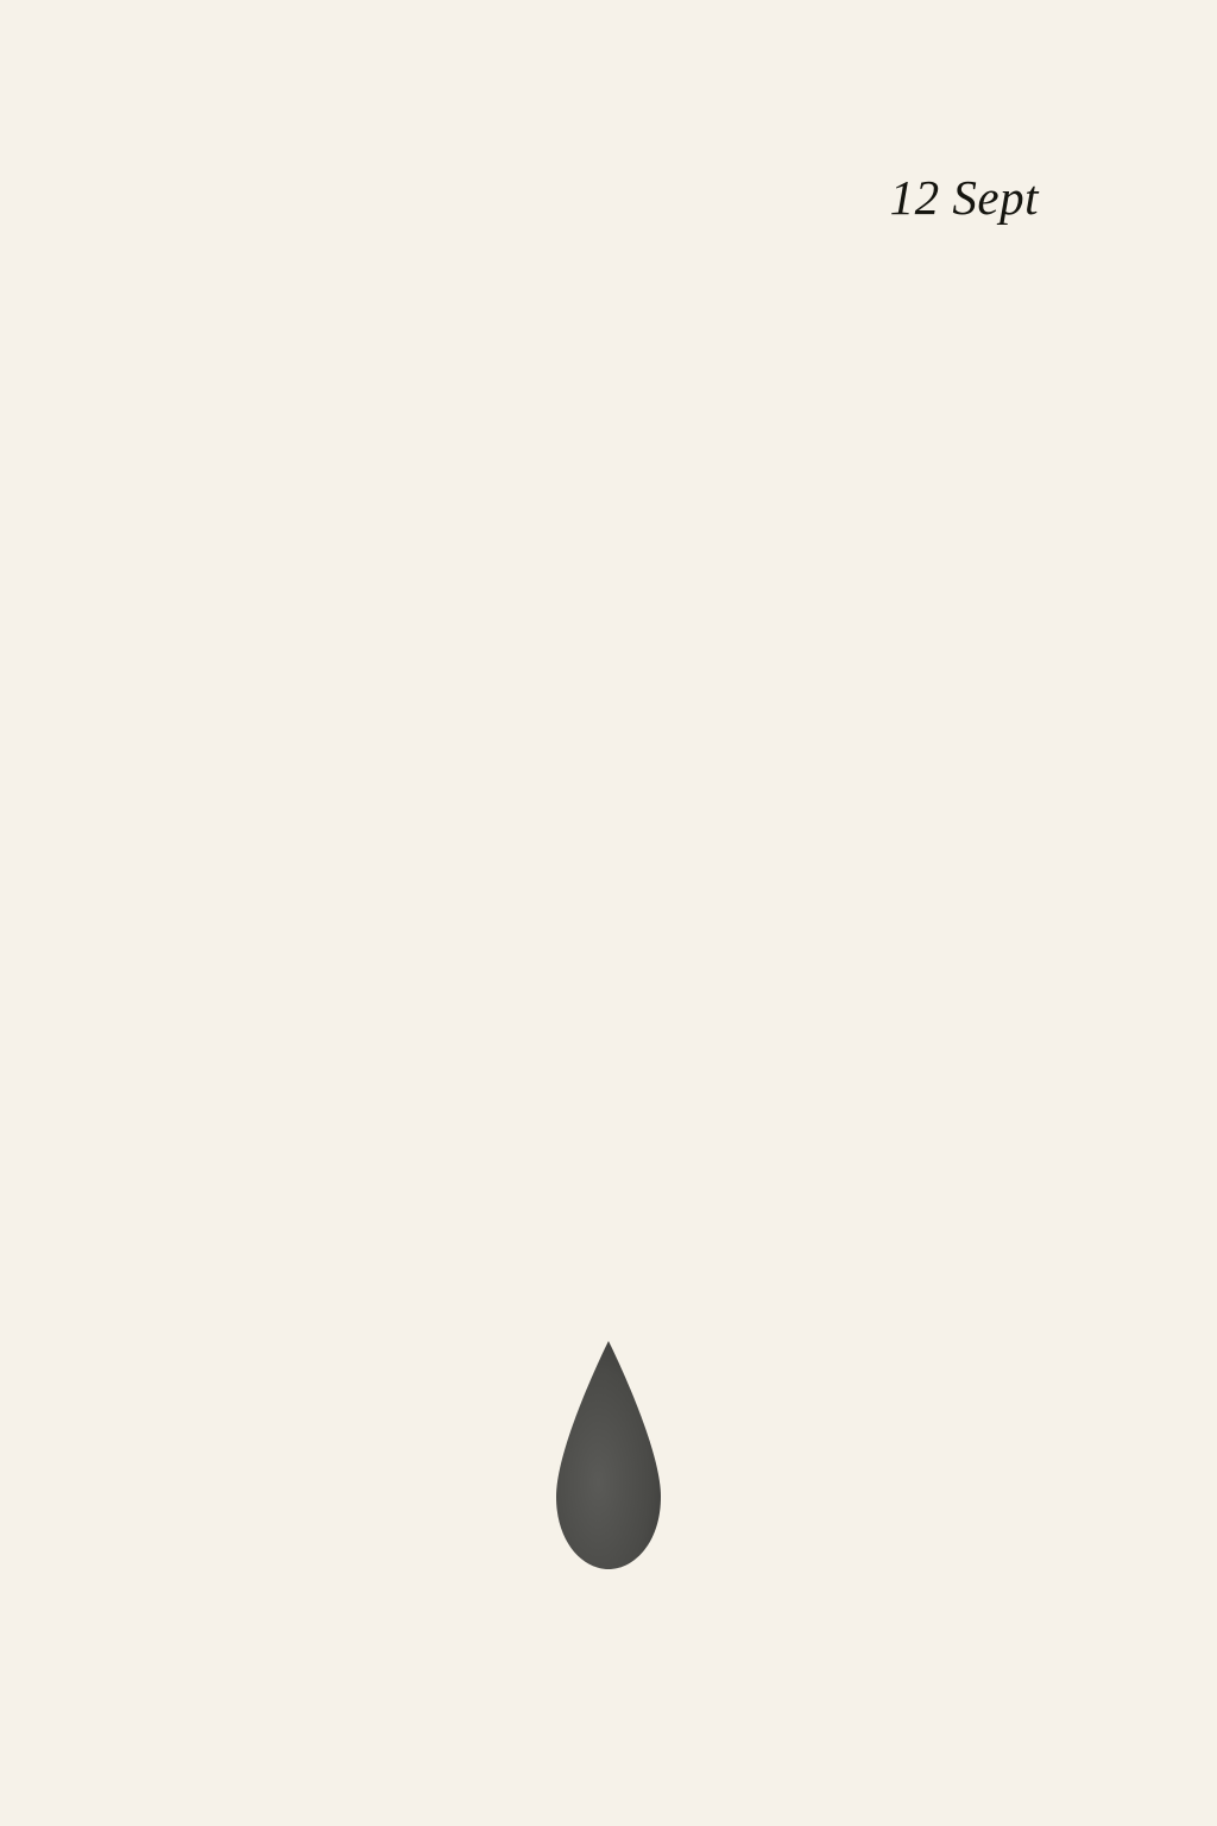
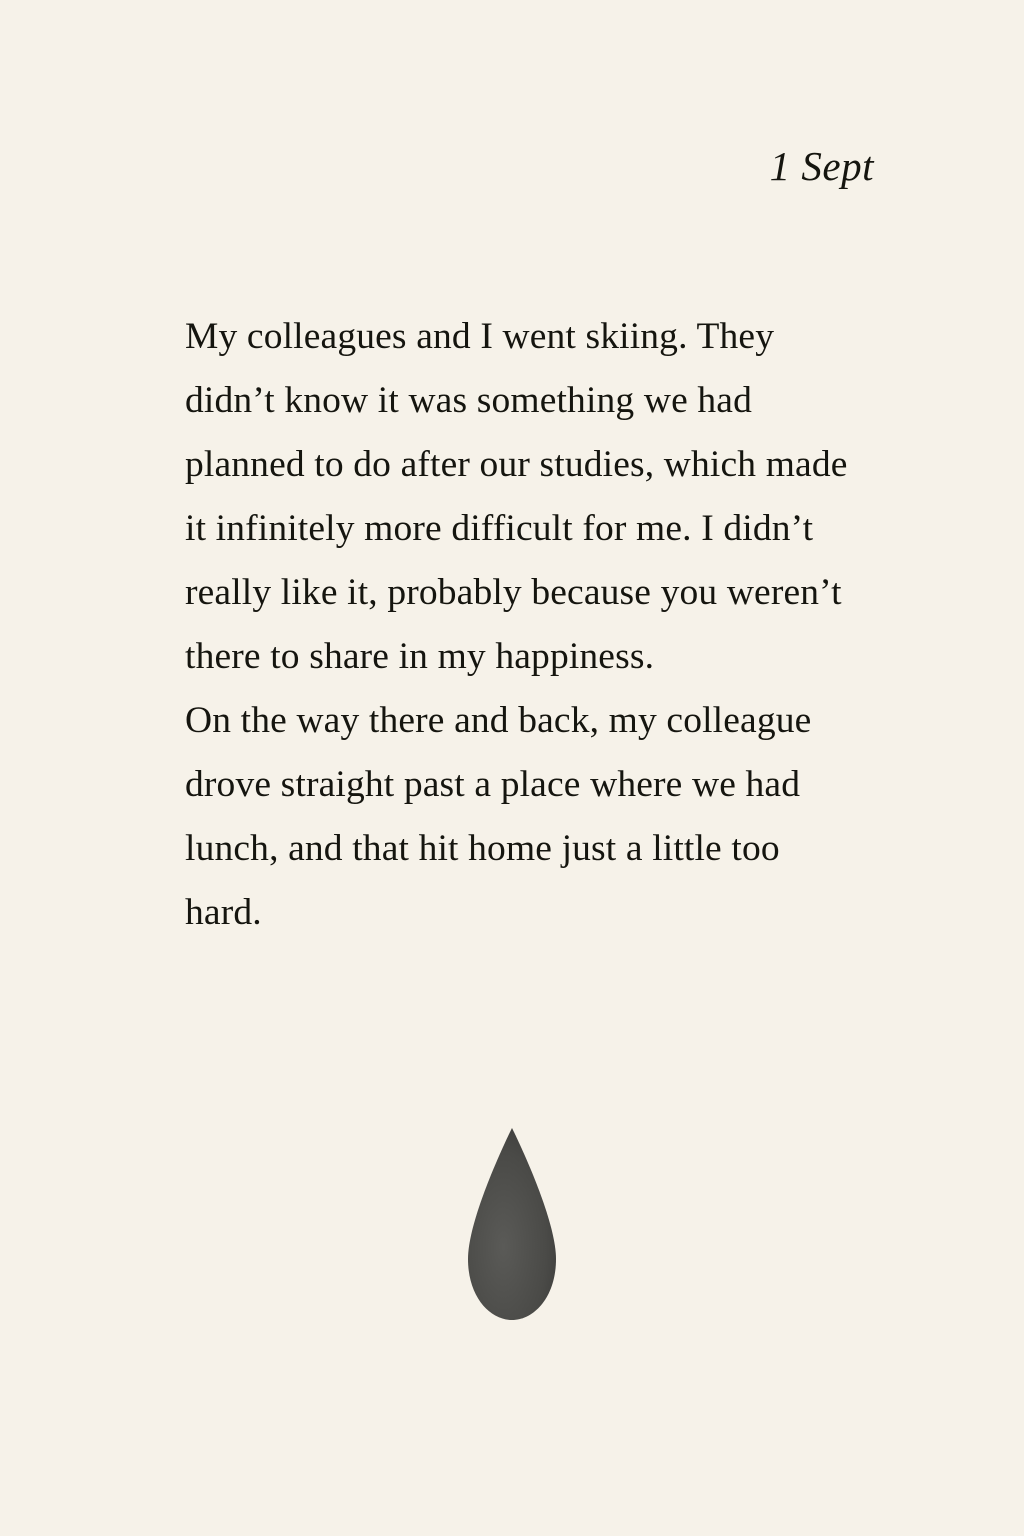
- 12 Sept
+ 1 Sept
+ My colleagues and I went skiing. They didn’t know it was something we had planned to do after our studies, which made it infinitely more difficult for me. I didn’t really like it, probably because you weren’t there to share in my happiness.
+ On the way there and back, my colleague drove straight past a place where we had lunch, and that hit home just a little too hard.
